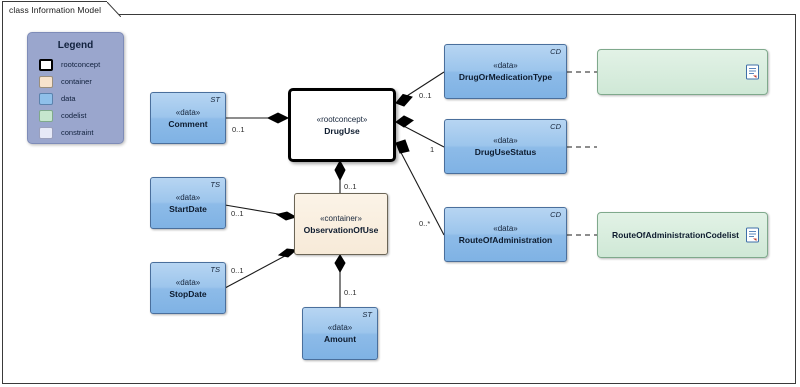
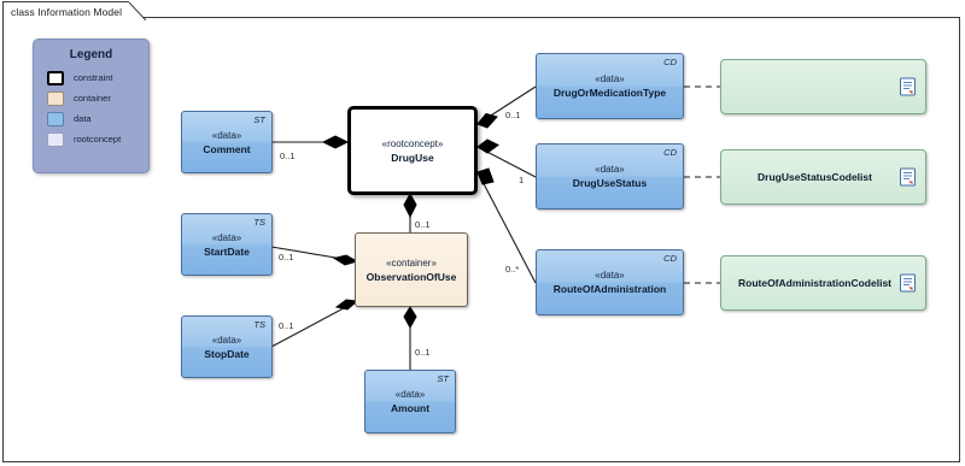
  class Information Model
  0..1
  0..1
  1
  0..*
  0..1
  0..1
  0..1
  0..1
  Legend
- rootconcept
+ constraint
  container
  data
- codelist
- constraint
+ rootconcept
  ST
  «data»
  Comment
  TS
  «data»
  StartDate
  TS
  «data»
  StopDate
  «rootconcept»
  DrugUse
  «container»
  ObservationOfUse
  ST
  «data»
  Amount
  CD
  «data»
  DrugOrMedicationType
  CD
  «data»
  DrugUseStatus
  CD
  «data»
  RouteOfAdministration
+ DrugUseStatusCodelist
  RouteOfAdministrationCodelist
